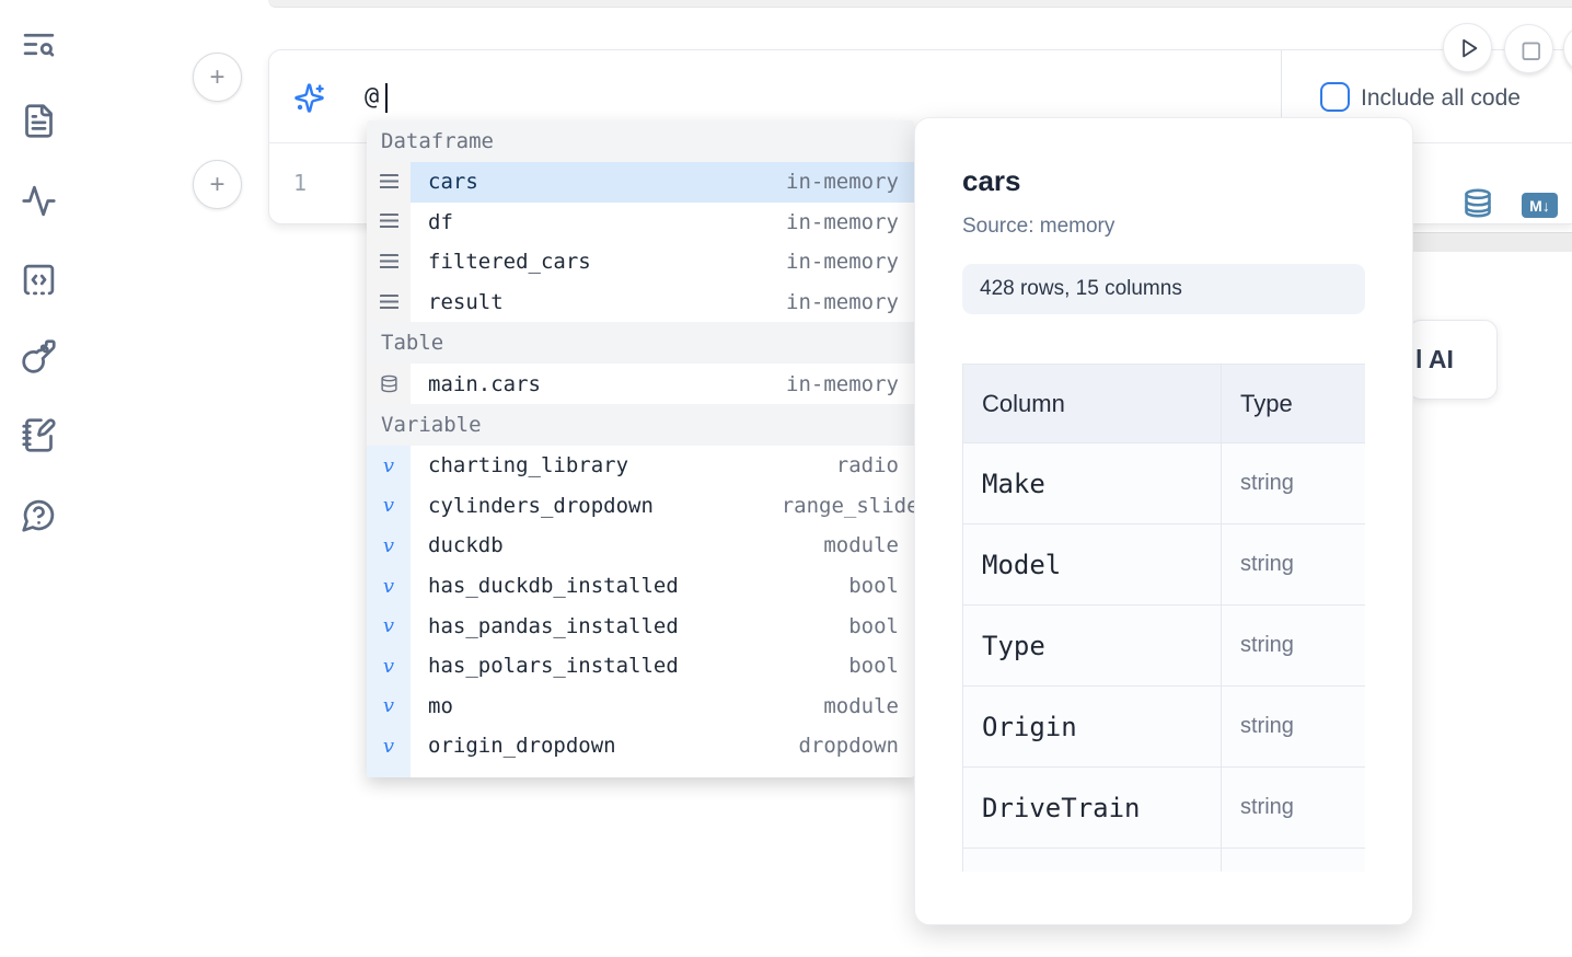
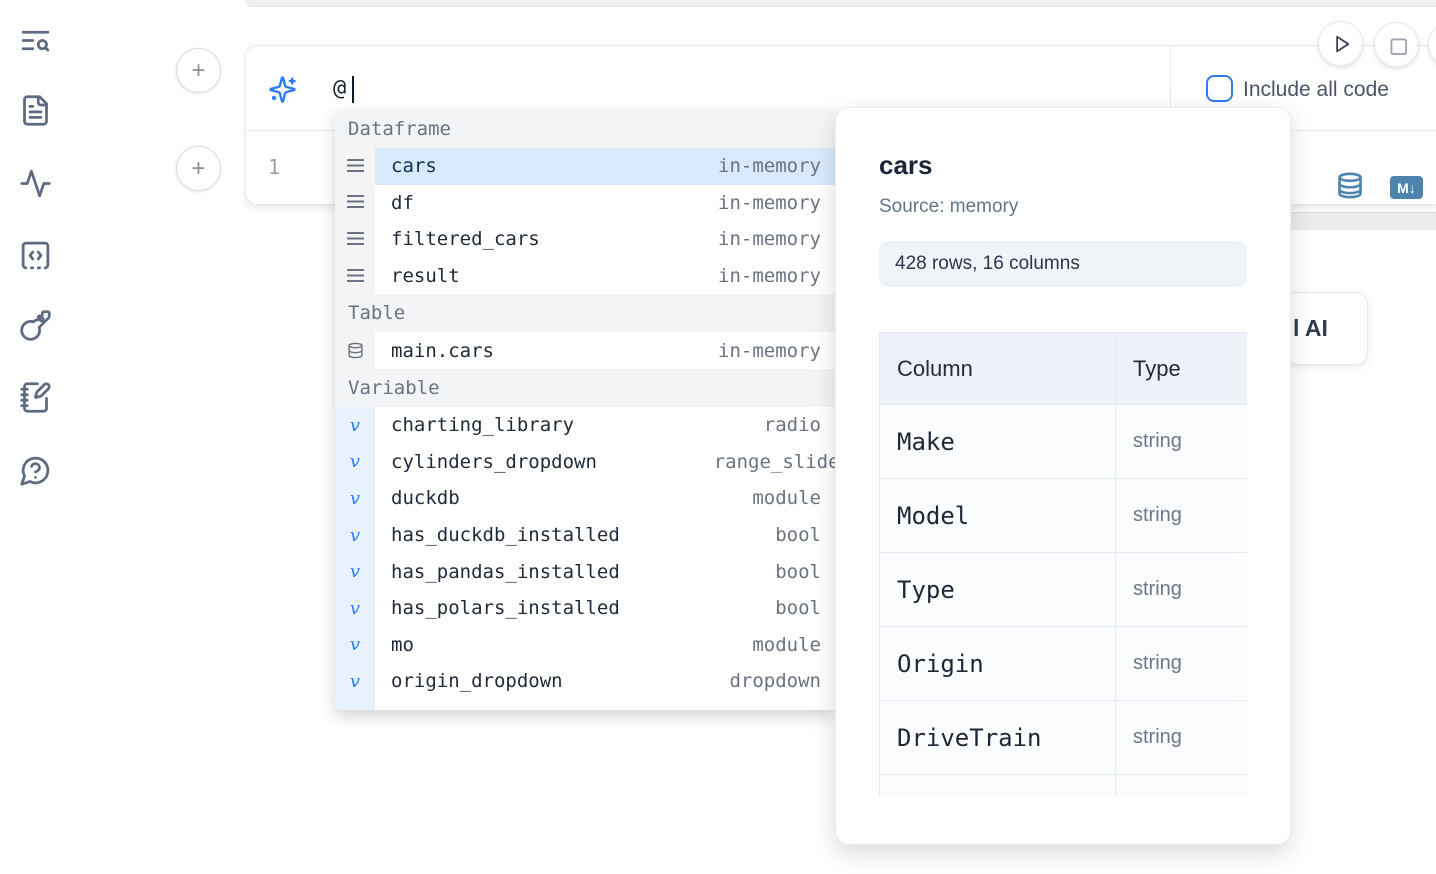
  +
  +
  @
  1
  Include all code
  M↓
  Dataframe
  cars
  in-memory
  df
  in-memory
  filtered_cars
  in-memory
  result
  in-memory
  Table
  main.cars
  in-memory
  Variable
  v
  charting_library
  radio
  v
  cylinders_dropdown
  range_slide
  v
  duckdb
  module
  v
  has_duckdb_installed
  bool
  v
  has_pandas_installed
  bool
  v
  has_polars_installed
  bool
  v
  mo
  module
  v
  origin_dropdown
  dropdown
  l AI
  cars
  Source: memory
- 428 rows, 15 columns
+ 428 rows, 16 columns
  Column	Type
  Make	string
  Model	string
  Type	string
  Origin	string
  DriveTrain	string
